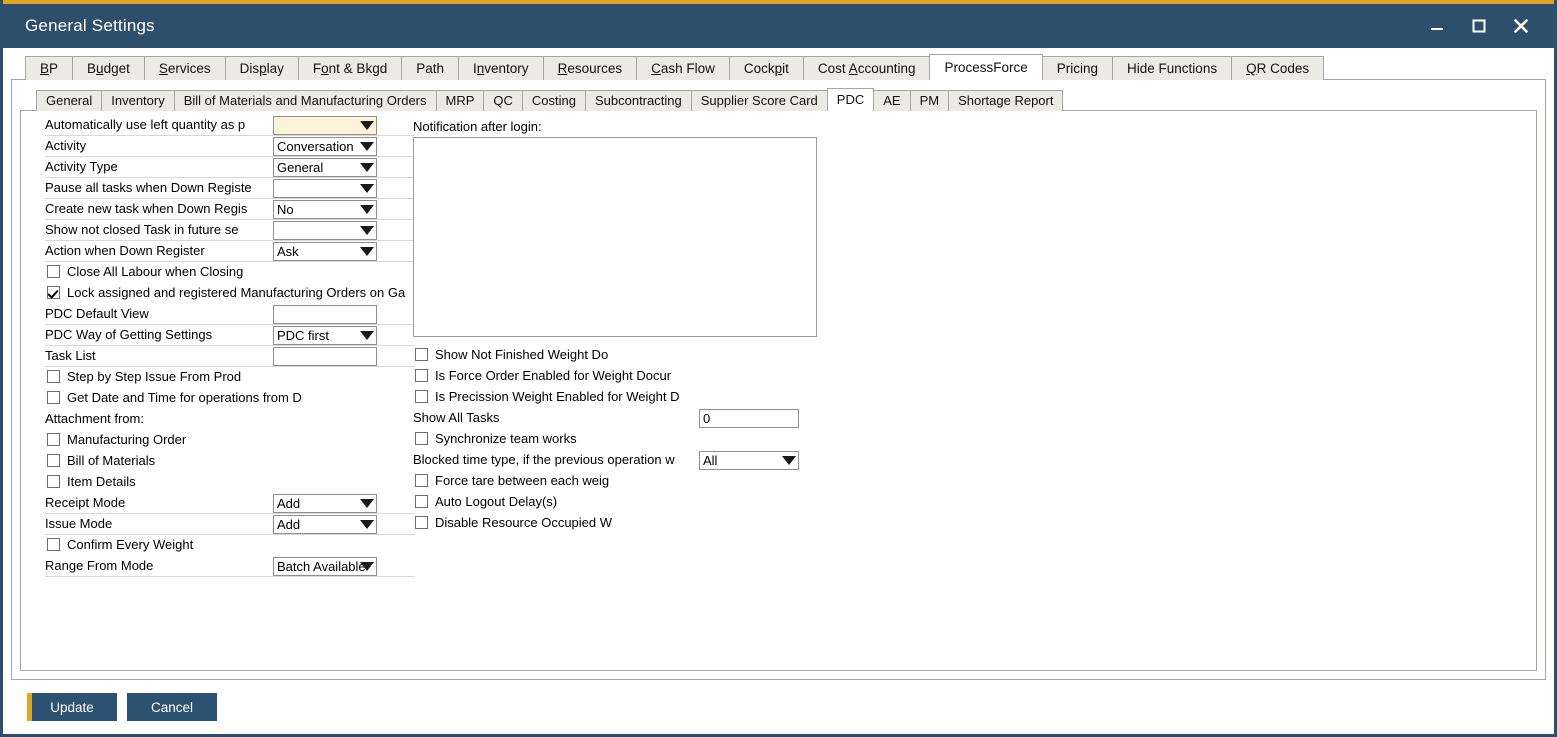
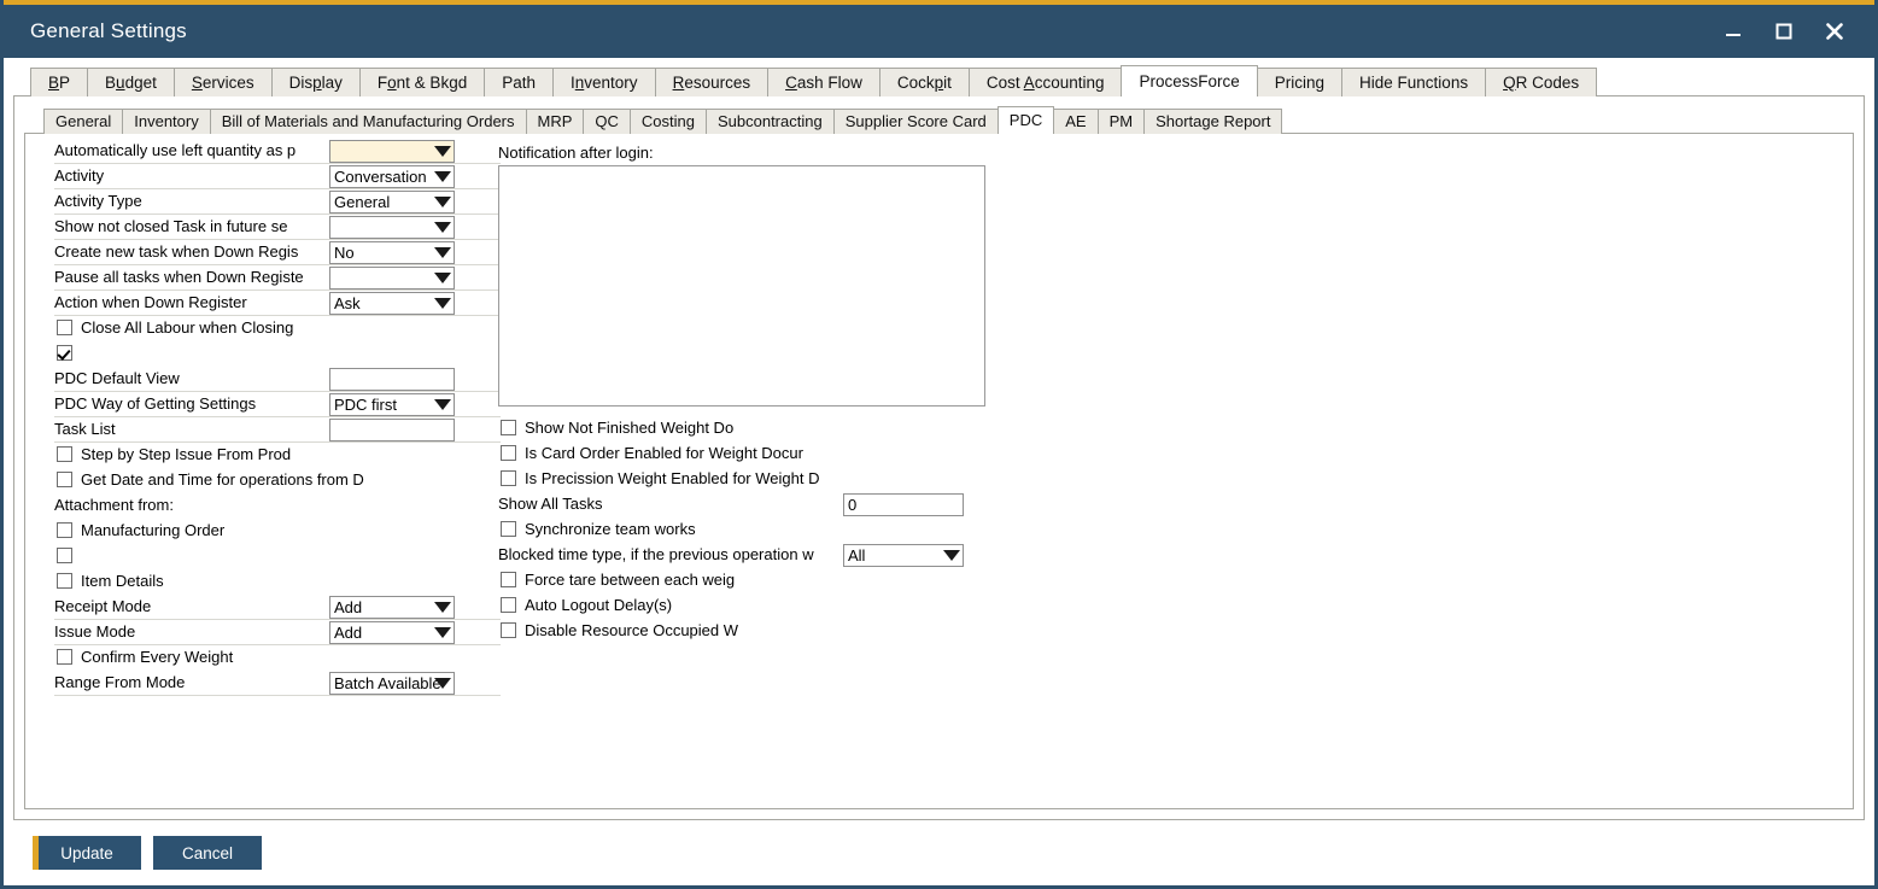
  General Settings
  BP
  Budget
  Services
  Display
  Font & Bkgd
  Path
  Inventory
  Resources
  Cash Flow
  Cockpit
  Cost Accounting
  ProcessForce
  Pricing
  Hide Functions
  QR Codes
  General
  Inventory
  Bill of Materials and Manufacturing Orders
  MRP
  QC
  Costing
  Subcontracting
  Supplier Score Card
  PDC
  AE
  PM
  Shortage Report
  Automatically use left quantity as p
  Activity
  Conversation
  Activity Type
  General
- Pause all tasks when Down Registe
+ Show not closed Task in future se
  Create new task when Down Regis
  No
- Show not closed Task in future se
+ Pause all tasks when Down Registe
  Action when Down Register
  Ask
  Close All Labour when Closing
- Lock assigned and registered Manufacturing Orders on Ga
  PDC Default View
  PDC Way of Getting Settings
  PDC first
  Task List
  Step by Step Issue From Prod
  Get Date and Time for operations from D
  Attachment from:
  Manufacturing Order
- Bill of Materials
  Item Details
  Receipt Mode
  Add
  Issue Mode
  Add
  Confirm Every Weight
  Range From Mode
  Batch Available
  Notification after login:
  Show Not Finished Weight Do
- Is Force Order Enabled for Weight Docur
+ Is Card Order Enabled for Weight Docur
  Is Precission Weight Enabled for Weight D
  Show All Tasks
  0
  Synchronize team works
  Blocked time type, if the previous operation w
  All
  Force tare between each weig
  Auto Logout Delay(s)
  Disable Resource Occupied W
  Update
  Cancel
